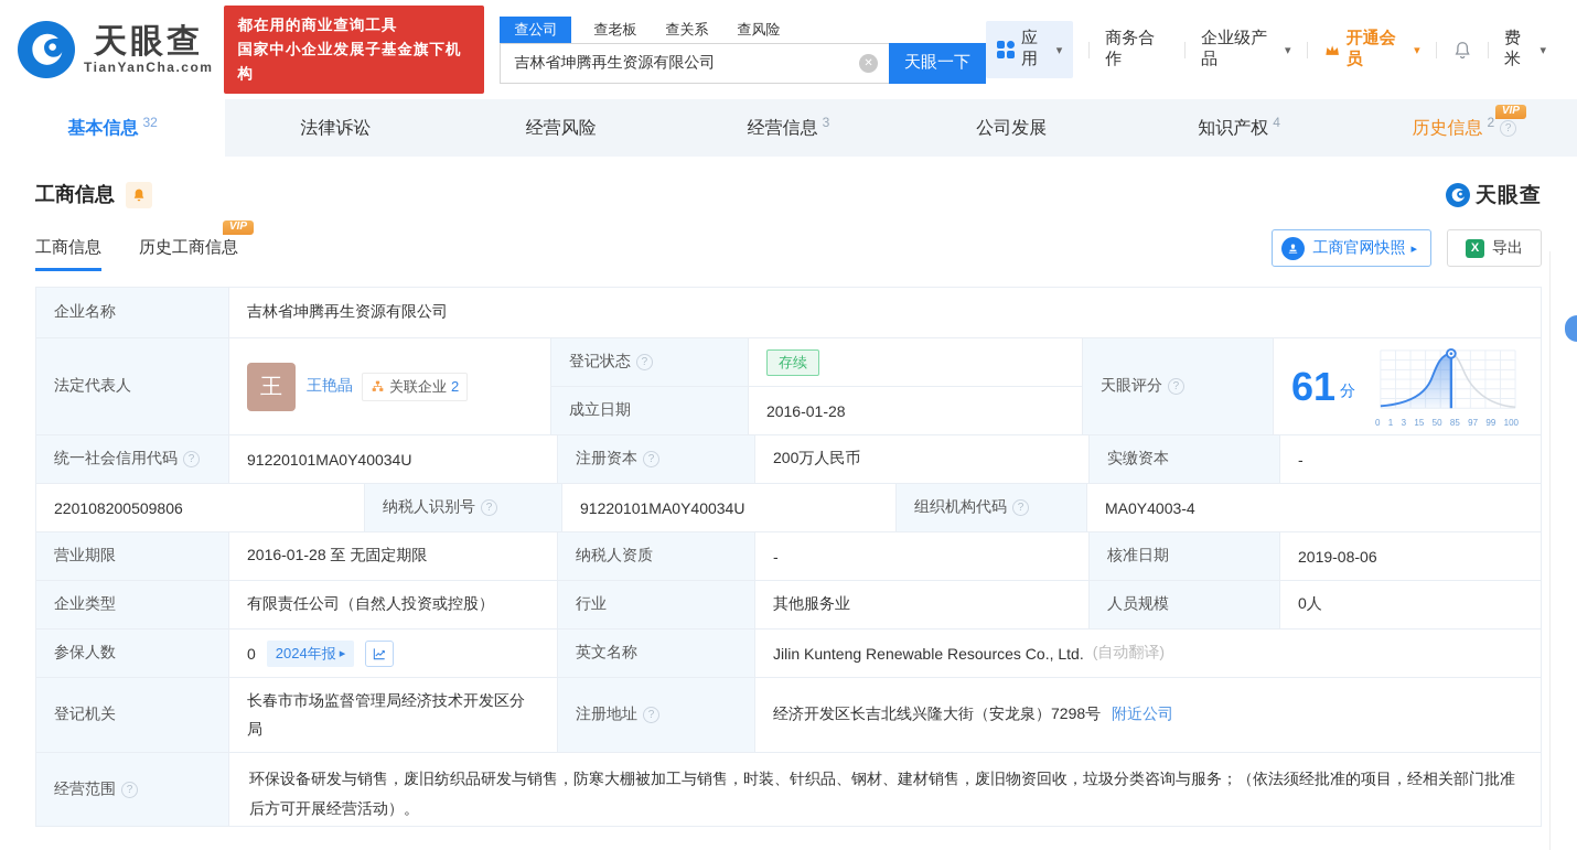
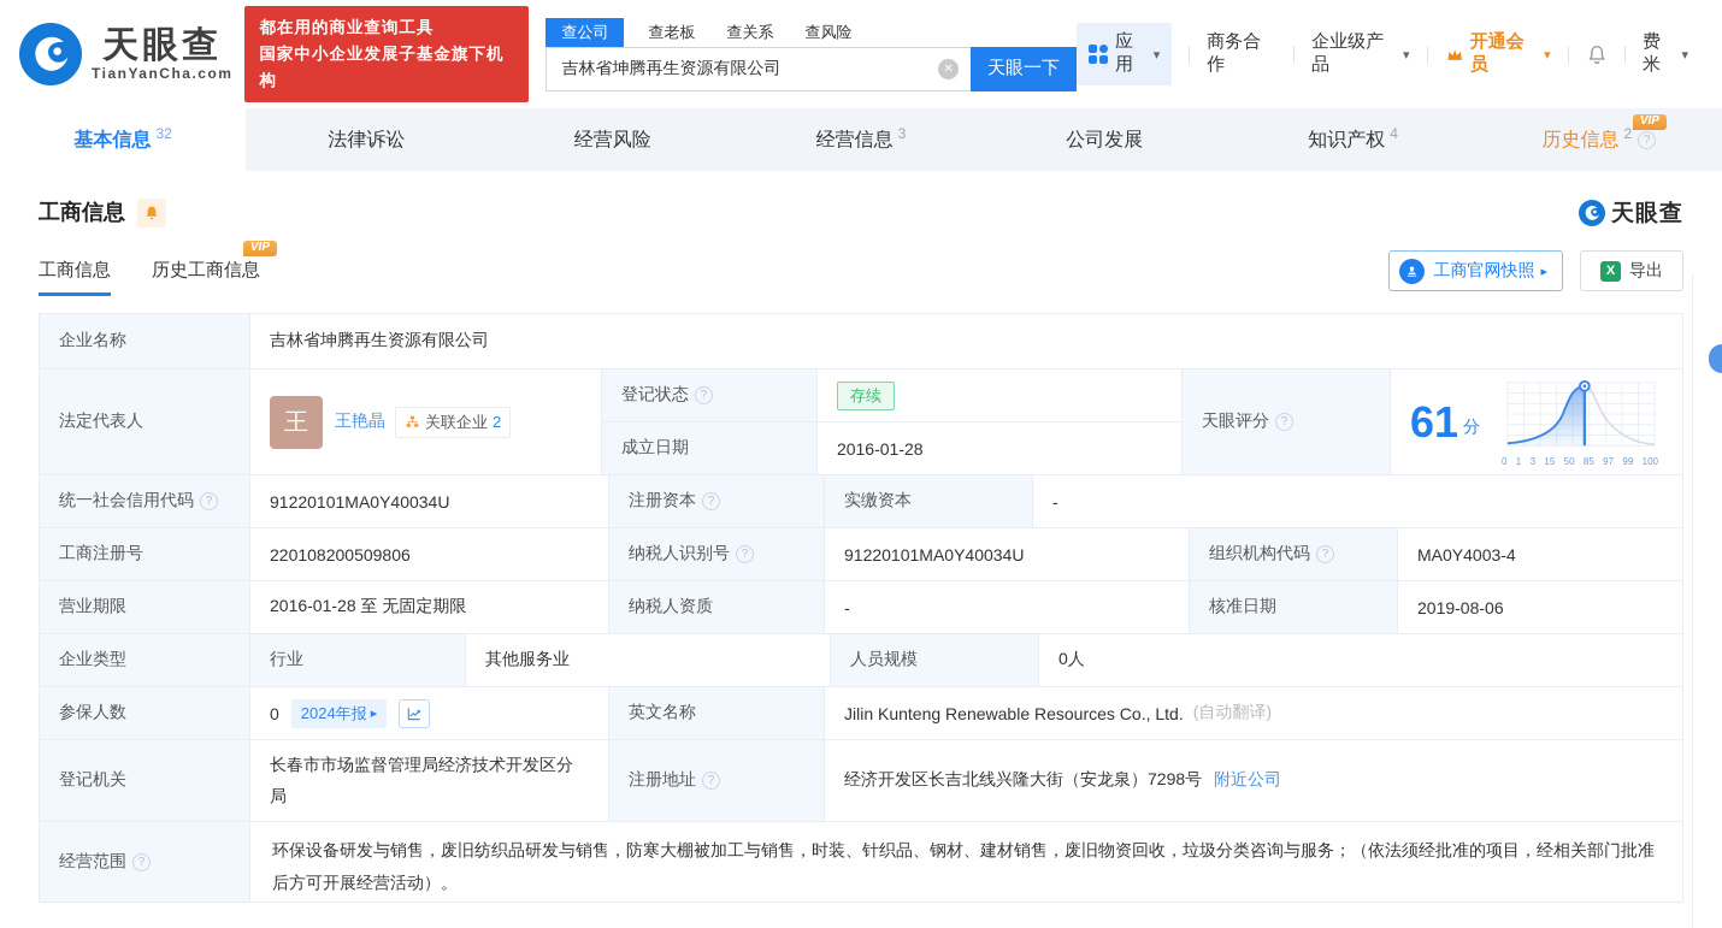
  天眼查
  TianYanCha.com
  都在用的商业查询工具
  国家中小企业发展子基金旗下机构
  查公司
  查老板
  查关系
  查风险
  吉林省坤腾再生资源有限公司
  ✕
  天眼一下
  应用
  ▾
  商务合作
  企业级产品
  ▾
  开通会员
  ▾
  费米
  ▾
  基本信息
  32
  法律诉讼
  经营风险
  经营信息
  3
  公司发展
  知识产权
  4
  VIP
  历史信息
  2
  ?
  工商信息
  天眼查
  工商信息
  VIP
  历史工商信息
  工商官网快照
  ▸
  X
  导出
  企业名称
  吉林省坤腾再生资源有限公司
  法定代表人
  王
  王艳晶
  关联企业
  2
  登记状态
  ?
  存续
  成立日期
  2016-01-28
  天眼评分
  ?
  61
  分
  0
  1
  3
  15
  50
  85
  97
  99
  100
  统一社会信用代码
  ?
  91220101MA0Y40034U
  注册资本
  ?
- 200万人民币
  实缴资本
  -
+ 工商注册号
  220108200509806
  纳税人识别号
  ?
  91220101MA0Y40034U
  组织机构代码
  ?
  MA0Y4003-4
  营业期限
  2016-01-28 至 无固定期限
  纳税人资质
  -
  核准日期
  2019-08-06
  企业类型
- 有限责任公司（自然人投资或控股）
  行业
  其他服务业
  人员规模
  0人
  参保人数
  0
  2024年报
  ▸
  英文名称
  Jilin Kunteng Renewable Resources Co., Ltd.
  (自动翻译)
  登记机关
  长春市市场监督管理局经济技术开发区分局
  注册地址
  ?
  经济开发区长吉北线兴隆大街（安龙泉）7298号
  附近公司
  经营范围
  ?
  环保设备研发与销售，废旧纺织品研发与销售，防寒大棚被加工与销售，时装、针织品、钢材、建材销售，废旧物资回收，垃圾分类咨询与服务；（依法须经批准的项目，经相关部门批准后方可开展经营活动）。
